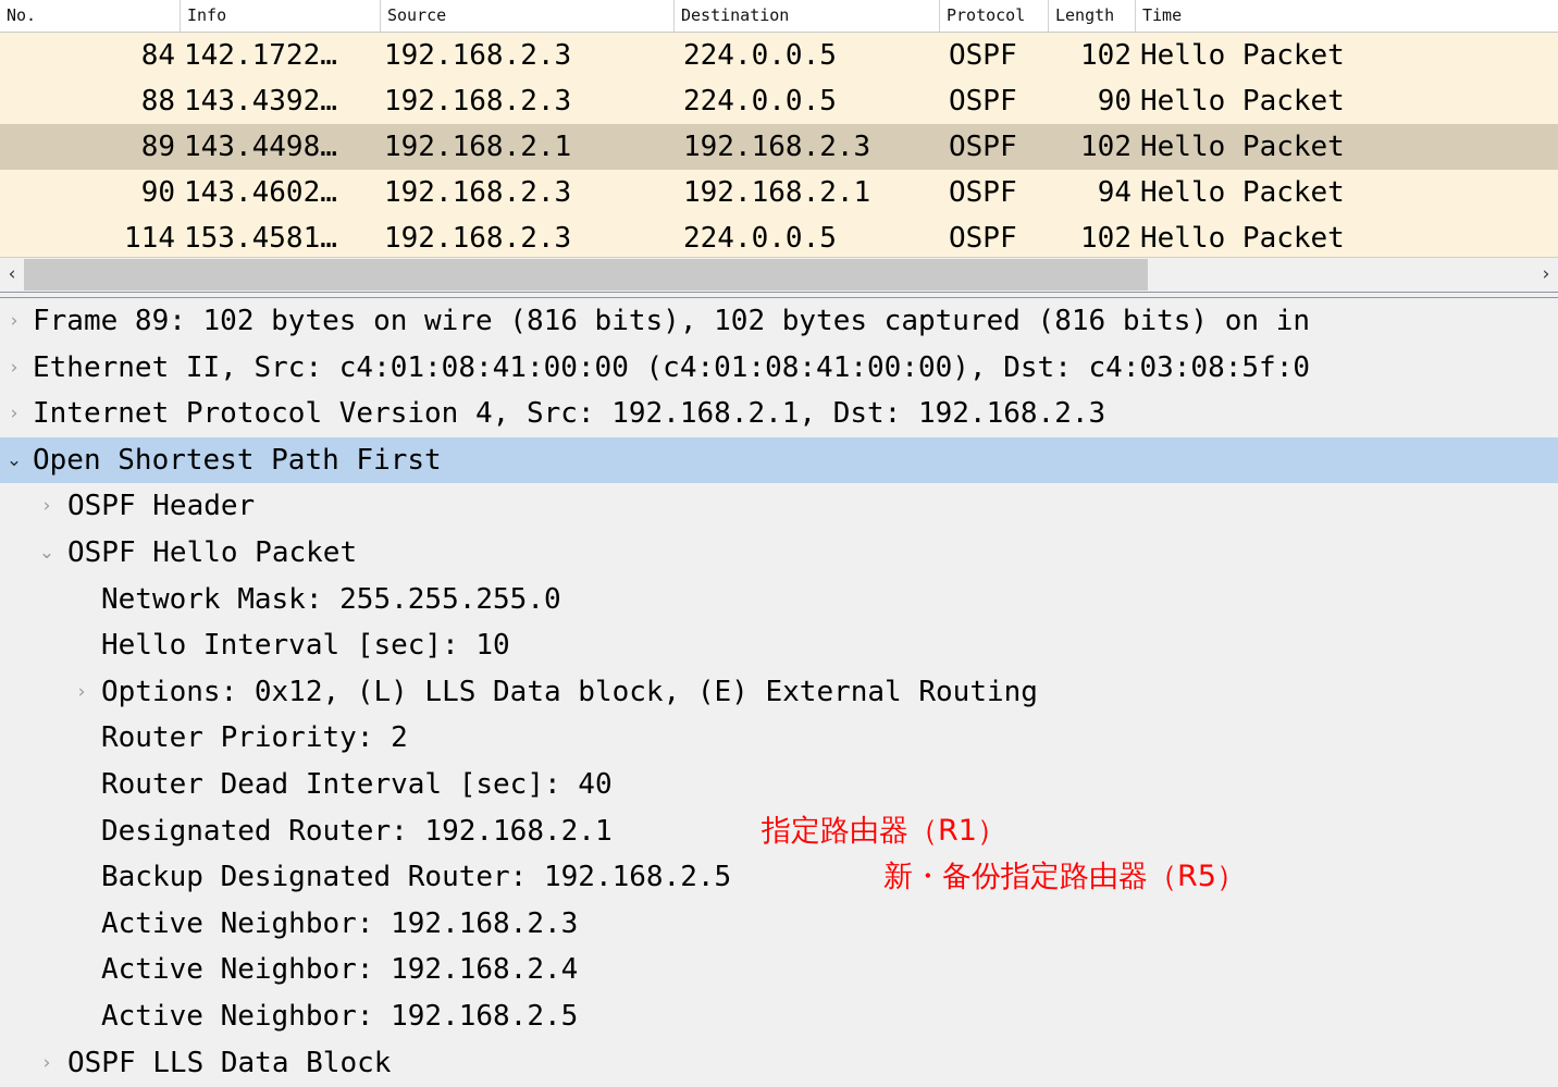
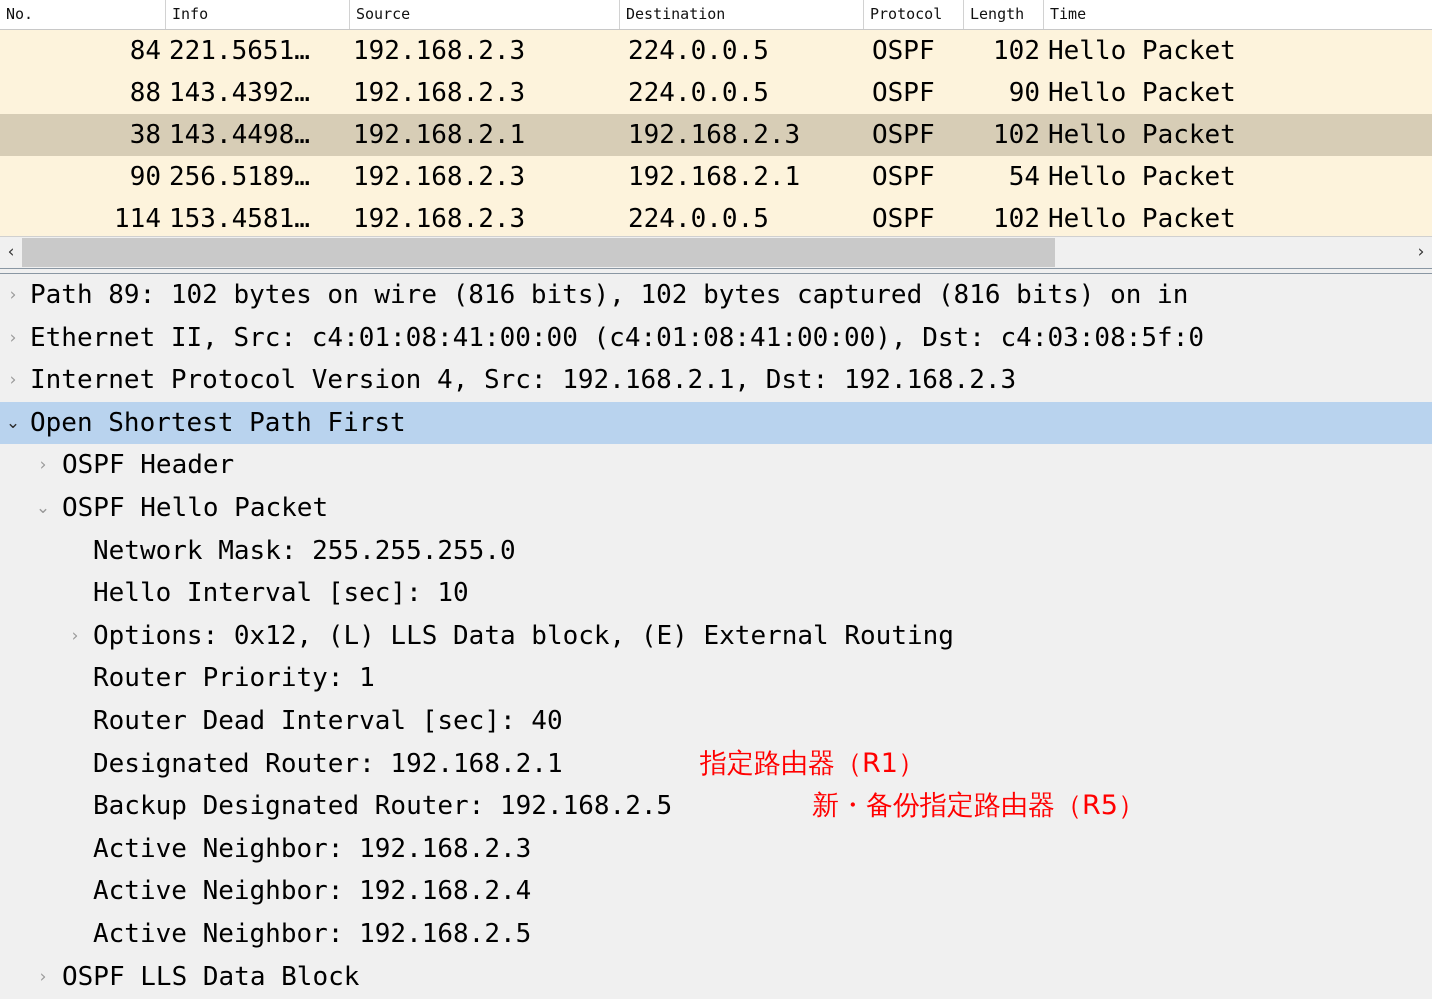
  No.
  Info
  Source
  Destination
  Protocol
  Length
  Time
  84
- 142.1722…
+ 221.5651…
  192.168.2.3
  224.0.0.5
  OSPF
  102
  Hello Packet
  88
  143.4392…
  192.168.2.3
  224.0.0.5
  OSPF
  90
  Hello Packet
- 89
+ 38
  143.4498…
  192.168.2.1
  192.168.2.3
  OSPF
  102
  Hello Packet
  90
- 143.4602…
+ 256.5189…
  192.168.2.3
  192.168.2.1
  OSPF
- 94
+ 54
  Hello Packet
  114
  153.4581…
  192.168.2.3
  224.0.0.5
  OSPF
  102
  Hello Packet
  ‹
  ›
  ›
- Frame 89: 102 bytes on wire (816 bits), 102 bytes captured (816 bits) on in
+ Path 89: 102 bytes on wire (816 bits), 102 bytes captured (816 bits) on in
  ›
  Ethernet II, Src: c4:01:08:41:00:00 (c4:01:08:41:00:00), Dst: c4:03:08:5f:0
  ›
  Internet Protocol Version 4, Src: 192.168.2.1, Dst: 192.168.2.3
  ⌄
  Open Shortest Path First
  ›
  OSPF Header
  ⌄
  OSPF Hello Packet
  Network Mask: 255.255.255.0
  Hello Interval [sec]: 10
  ›
  Options: 0x12, (L) LLS Data block, (E) External Routing
- Router Priority: 2
+ Router Priority: 1
  Router Dead Interval [sec]: 40
  Designated Router: 192.168.2.1
  指定路由器（R1）
  Backup Designated Router: 192.168.2.5
  新・备份指定路由器（R5）
  Active Neighbor: 192.168.2.3
  Active Neighbor: 192.168.2.4
  Active Neighbor: 192.168.2.5
  ›
  OSPF LLS Data Block
